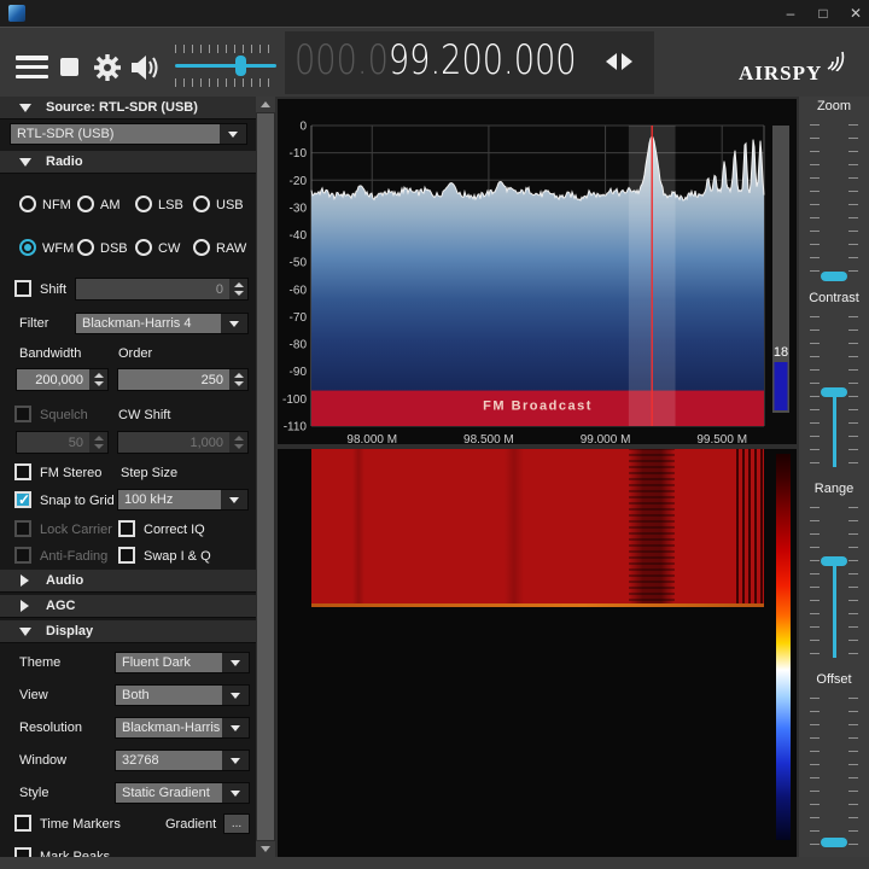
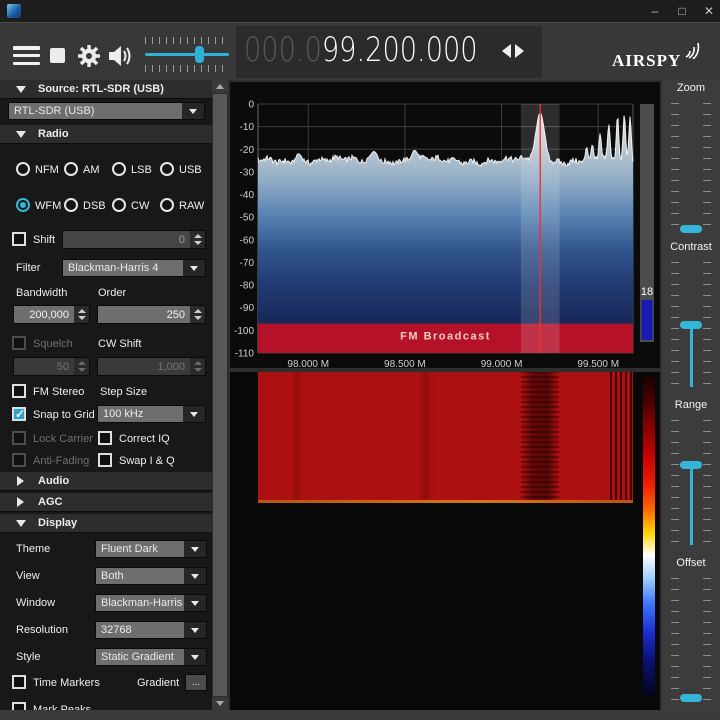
  –
  □
  ✕
  000.099.200.000
  AIRSPY
  Source: RTL-SDR (USB)
  RTL-SDR (USB)
  Radio
  NFM
  AM
  LSB
  USB
  WFM
  DSB
  CW
  RAW
  Shift
  0
  Filter
  Blackman-Harris 4
  Bandwidth
  Order
  200,000
  250
  Squelch
  CW Shift
  50
  1,000
  FM Stereo
  Step Size
  Snap to Grid
  100 kHz
  Lock Carrier
  Correct IQ
  Anti-Fading
  Swap I & Q
  Audio
  AGC
  Display
  Theme
  Fluent Dark
  View
  Both
- Resolution
+ Window
  Blackman-Harris
- Window
+ Resolution
  32768
  Style
  Static Gradient
  Time Markers
  Gradient
  ...
  0
  -10
  -20
  -30
  -40
  -50
  -60
  -70
  -80
  -90
  -100
  -110
  98.000 M
  98.500 M
  99.000 M
  99.500 M
  FM Broadcast
  18
  Zoom
  Contrast
  Range
  Offset
